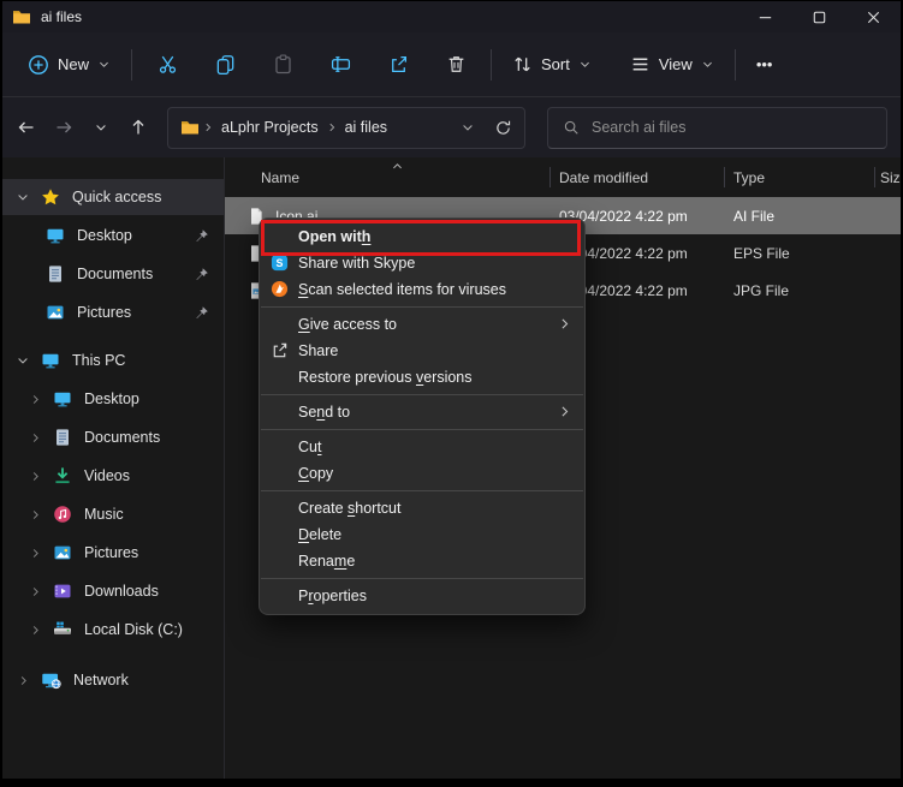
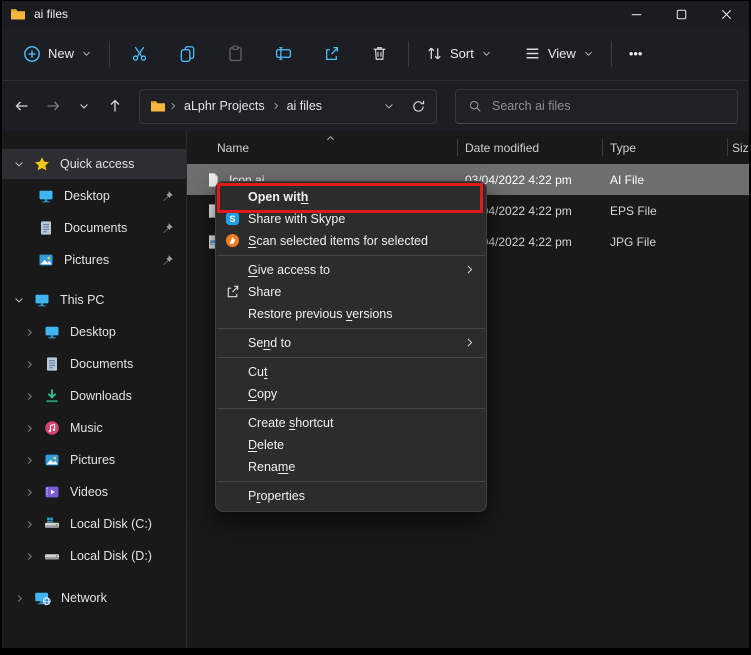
  ai files
  New
  Sort
  View
  •••
  aLphr Projects
  ai files
  Search ai files
  Quick access
  Desktop
  Documents
  Pictures
  This PC
  Desktop
  Documents
- Videos
+ Downloads
  Music
  Pictures
- Downloads
+ Videos
  Local Disk (C:)
+ Local Disk (D:)
  Network
  Name
  Date modified
  Type
  Siz
  Icon.ai
  03/04/2022 4:22 pm
  AI File
  4/2022 4:22 pm
  EPS File
  4/2022 4:22 pm
  JPG File
  Open with
  Share with Skype
- Scan selected items for viruses
+ Scan selected items for selected
  Give access to
  Share
  Restore previous versions
  Send to
  Cut
  Copy
  Create shortcut
  Delete
  Rename
  Properties
